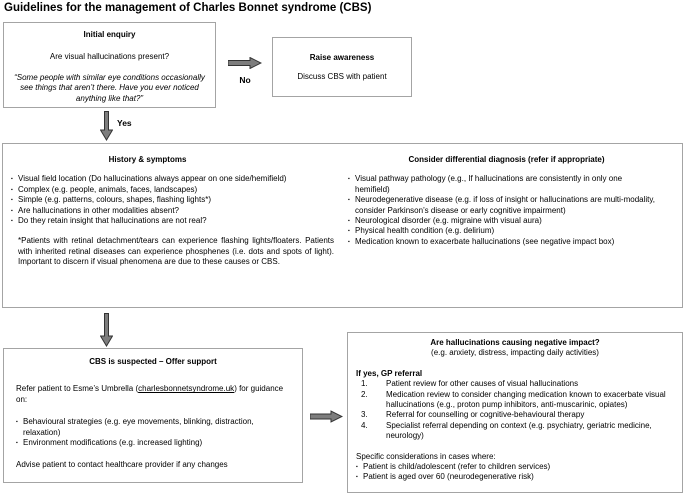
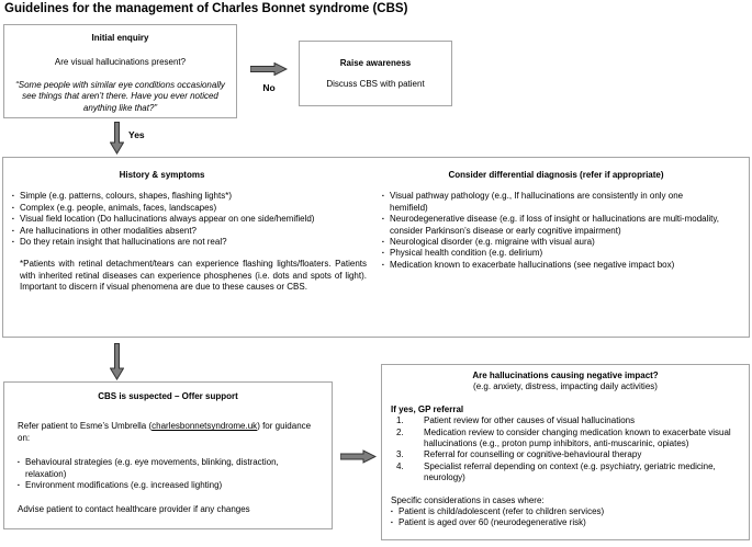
  Guidelines for the management of Charles Bonnet syndrome (CBS)
  Initial enquiry
  Are visual hallucinations present?
  “Some people with similar eye conditions occasionally see things that aren’t there. Have you ever noticed anything like that?”
  No
  Raise awareness
  Discuss CBS with patient
  Yes
  History & symptoms
- Visual field location (Do hallucinations always appear on one side/hemifield)
+ Simple (e.g. patterns, colours, shapes, flashing lights*)
  Complex (e.g. people, animals, faces, landscapes)
- Simple (e.g. patterns, colours, shapes, flashing lights*)
+ Visual field location (Do hallucinations always appear on one side/hemifield)
  Are hallucinations in other modalities absent?
  Do they retain insight that hallucinations are not real?
  *Patients with retinal detachment/tears can experience flashing lights/floaters. Patients with inherited retinal diseases can experience phosphenes (i.e. dots and spots of light). Important to discern if visual phenomena are due to these causes or CBS.
  Consider differential diagnosis (refer if appropriate)
  Visual pathway pathology (e.g., If hallucinations are consistently in only one hemifield)
  Neurodegenerative disease (e.g. if loss of insight or hallucinations are multi-modality, consider Parkinson’s disease or early cognitive impairment)
  Neurological disorder (e.g. migraine with visual aura)
  Physical health condition (e.g. delirium)
  Medication known to exacerbate hallucinations (see negative impact box)
  CBS is suspected – Offer support
  Refer patient to Esme’s Umbrella (charlesbonnetsyndrome.uk) for guidance on:
  Behavioural strategies (e.g. eye movements, blinking, distraction, relaxation)
  Environment modifications (e.g. increased lighting)
  Advise patient to contact healthcare provider if any changes
  Are hallucinations causing negative impact?
  (e.g. anxiety, distress, impacting daily activities)
  If yes, GP referral
  1.
  Patient review for other causes of visual hallucinations
  2.
  Medication review to consider changing medication known to exacerbate visual hallucinations (e.g., proton pump inhibitors, anti-muscarinic, opiates)
  3.
  Referral for counselling or cognitive-behavioural therapy
  4.
  Specialist referral depending on context (e.g. psychiatry, geriatric medicine, neurology)
  Specific considerations in cases where:
  Patient is child/adolescent (refer to children services)
  Patient is aged over 60 (neurodegenerative risk)
